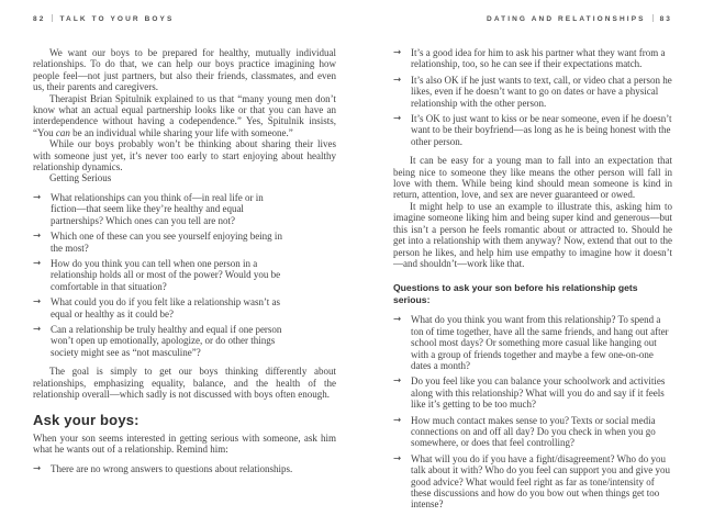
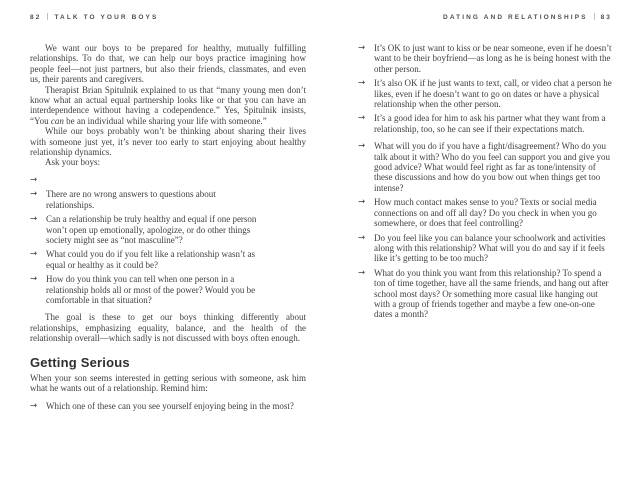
- We want our boys to be prepared for healthy, mutually individual relationships. To do that, we can help our boys practice imagining how people feel—not just partners, but also their friends, classmates, and even us, their parents and caregivers.
+ We want our boys to be prepared for healthy, mutually fulfilling relationships. To do that, we can help our boys practice imagining how people feel—not just partners, but also their friends, classmates, and even us, their parents and caregivers.
  Therapist Brian Spitulnik explained to us that “many young men don’t know what an actual equal partnership looks like or that you can have an interdependence without having a codependence.” Yes, Spitulnik insists, “You can be an individual while sharing your life with someone.”
  While our boys probably won’t be thinking about sharing their lives with someone just yet, it’s never too early to start enjoying about healthy relationship dynamics.
- Getting Serious
+ Ask your boys:
  →
- What relationships can you think of—in real life or in fiction—that seem like they’re healthy and equal partnerships? Which ones can you tell are not?
  →
- Which one of these can you see yourself enjoying being in the most?
+ There are no wrong answers to questions about relationships.
  →
- How do you think you can tell when one person in a relationship holds all or most of the power? Would you be comfortable in that situation?
+ Can a relationship be truly healthy and equal if one person won’t open up emotionally, apologize, or do other things society might see as “not masculine”?
  →
  What could you do if you felt like a relationship wasn’t as equal or healthy as it could be?
  →
- Can a relationship be truly healthy and equal if one person won’t open up emotionally, apologize, or do other things society might see as “not masculine”?
+ How do you think you can tell when one person in a relationship holds all or most of the power? Would you be comfortable in that situation?
- The goal is simply to get our boys thinking differently about relationships, emphasizing equality, balance, and the health of the relationship overall—which sadly is not discussed with boys often enough.
+ The goal is these to get our boys thinking differently about relationships, emphasizing equality, balance, and the health of the relationship overall—which sadly is not discussed with boys often enough.
- Ask your boys:
+ Getting Serious
  When your son seems interested in getting serious with someone, ask him what he wants out of a relationship. Remind him:
  →
- There are no wrong answers to questions about relationships.
+ Which one of these can you see yourself enjoying being in the most?
  →
- It’s a good idea for him to ask his partner what they want from a relationship, too, so he can see if their expectations match.
+ It’s OK to just want to kiss or be near someone, even if he doesn’t want to be their boyfriend—as long as he is being honest with the other person.
  →
- It’s also OK if he just wants to text, call, or video chat a person he likes, even if he doesn’t want to go on dates or have a physical relationship with the other person.
+ It’s also OK if he just wants to text, call, or video chat a person he likes, even if he doesn’t want to go on dates or have a physical relationship when the other person.
  →
- It’s OK to just want to kiss or be near someone, even if he doesn’t want to be their boyfriend—as long as he is being honest with the other person.
+ It’s a good idea for him to ask his partner what they want from a relationship, too, so he can see if their expectations match.
- It can be easy for a young man to fall into an expectation that being nice to someone they like means the other person will fall in love with them. While being kind should mean someone is kind in return, attention, love, and sex are never guaranteed or owed.
- It might help to use an example to illustrate this, asking him to imagine someone liking him and being super kind and generous—but this isn’t a person he feels romantic about or attracted to. Should he get into a relationship with them anyway? Now, extend that out to the person he likes, and help him use empathy to imagine how it doesn’t—and shouldn’t—work like that.
- Questions to ask your son before his relationship gets serious:
  →
- What do you think you want from this relationship? To spend a ton of time together, have all the same friends, and hang out after school most days? Or something more casual like hanging out with a group of friends together and maybe a few one-on-one dates a month?
+ What will you do if you have a fight/disagreement? Who do you talk about it with? Who do you feel can support you and give you good advice? What would feel right as far as tone/intensity of these discussions and how do you bow out when things get too intense?
  →
- Do you feel like you can balance your schoolwork and activities along with this relationship? What will you do and say if it feels like it’s getting to be too much?
+ How much contact makes sense to you? Texts or social media connections on and off all day? Do you check in when you go somewhere, or does that feel controlling?
  →
- How much contact makes sense to you? Texts or social media connections on and off all day? Do you check in when you go somewhere, or does that feel controlling?
+ Do you feel like you can balance your schoolwork and activities along with this relationship? What will you do and say if it feels like it’s getting to be too much?
  →
- What will you do if you have a fight/disagreement? Who do you talk about it with? Who do you feel can support you and give you good advice? What would feel right as far as tone/intensity of these discussions and how do you bow out when things get too intense?
+ What do you think you want from this relationship? To spend a ton of time together, have all the same friends, and hang out after school most days? Or something more casual like hanging out with a group of friends together and maybe a few one-on-one dates a month?
